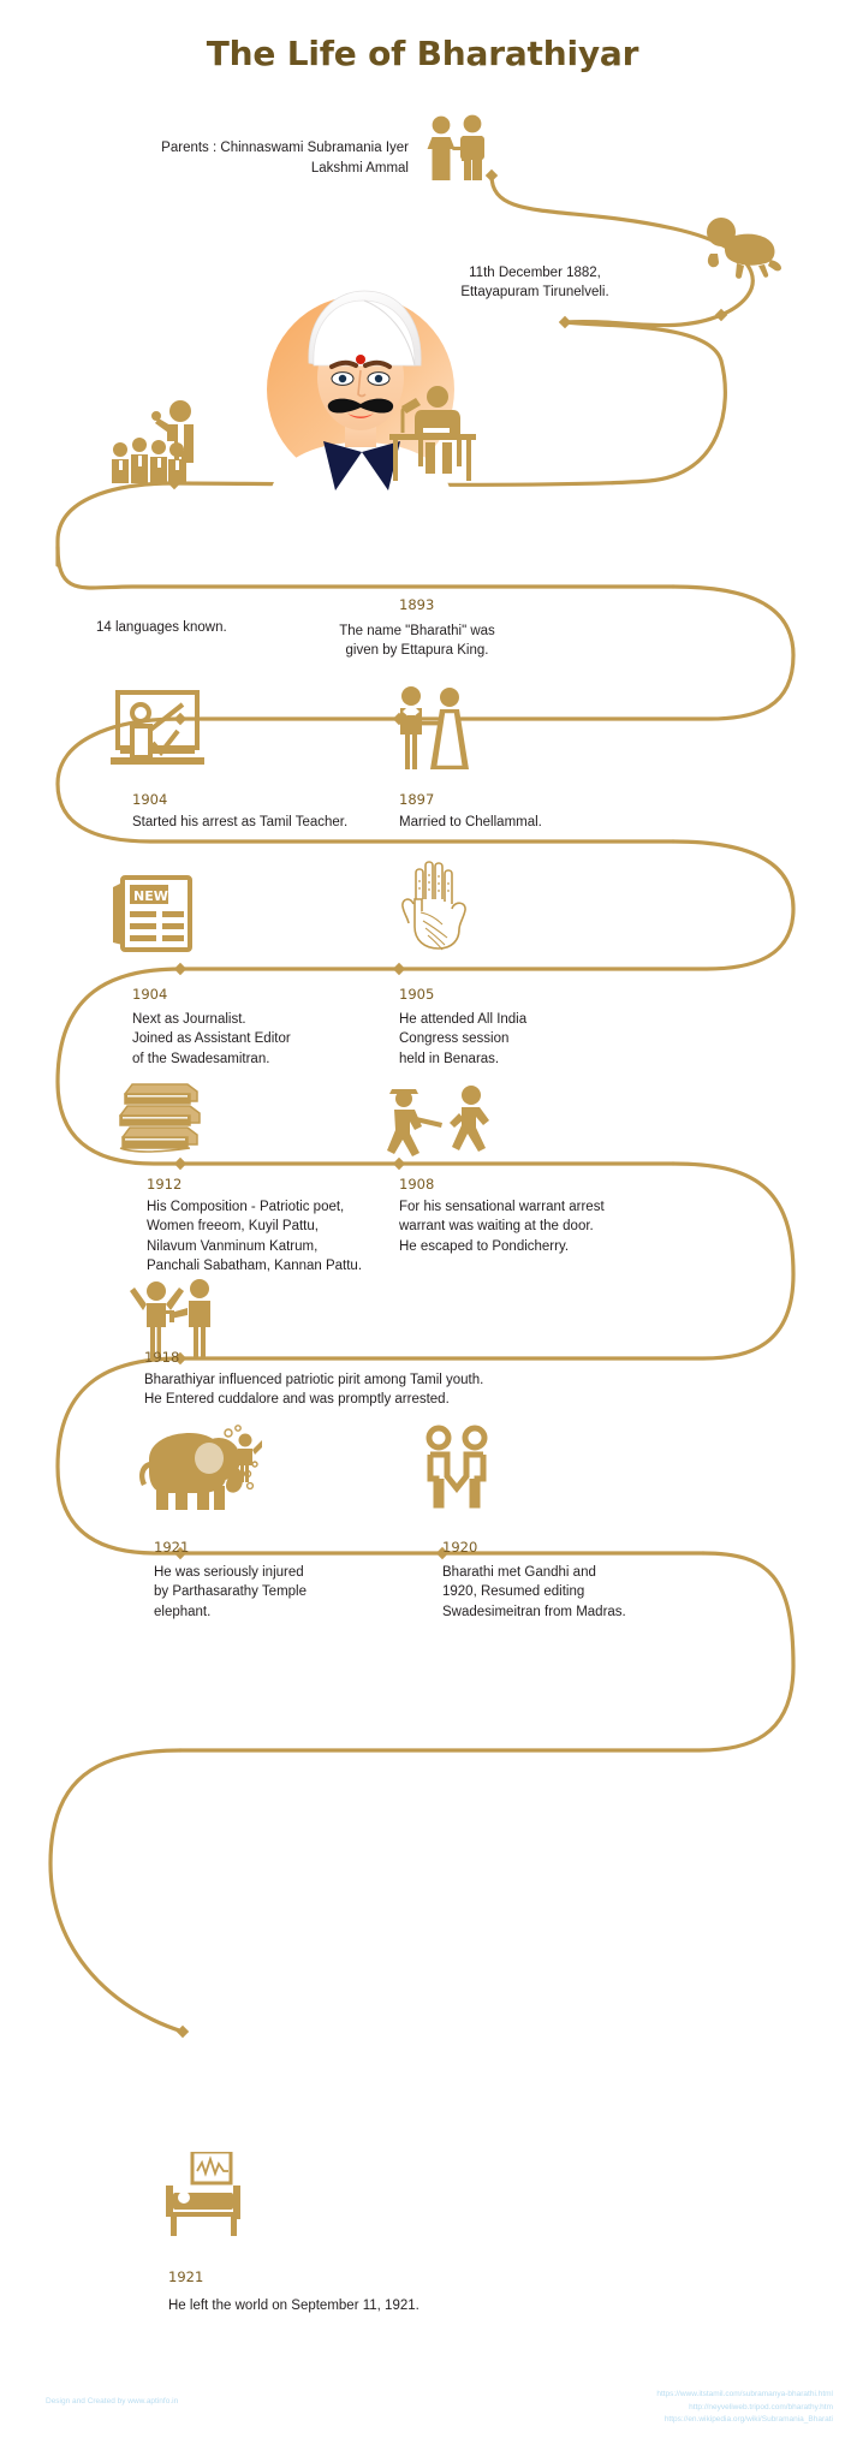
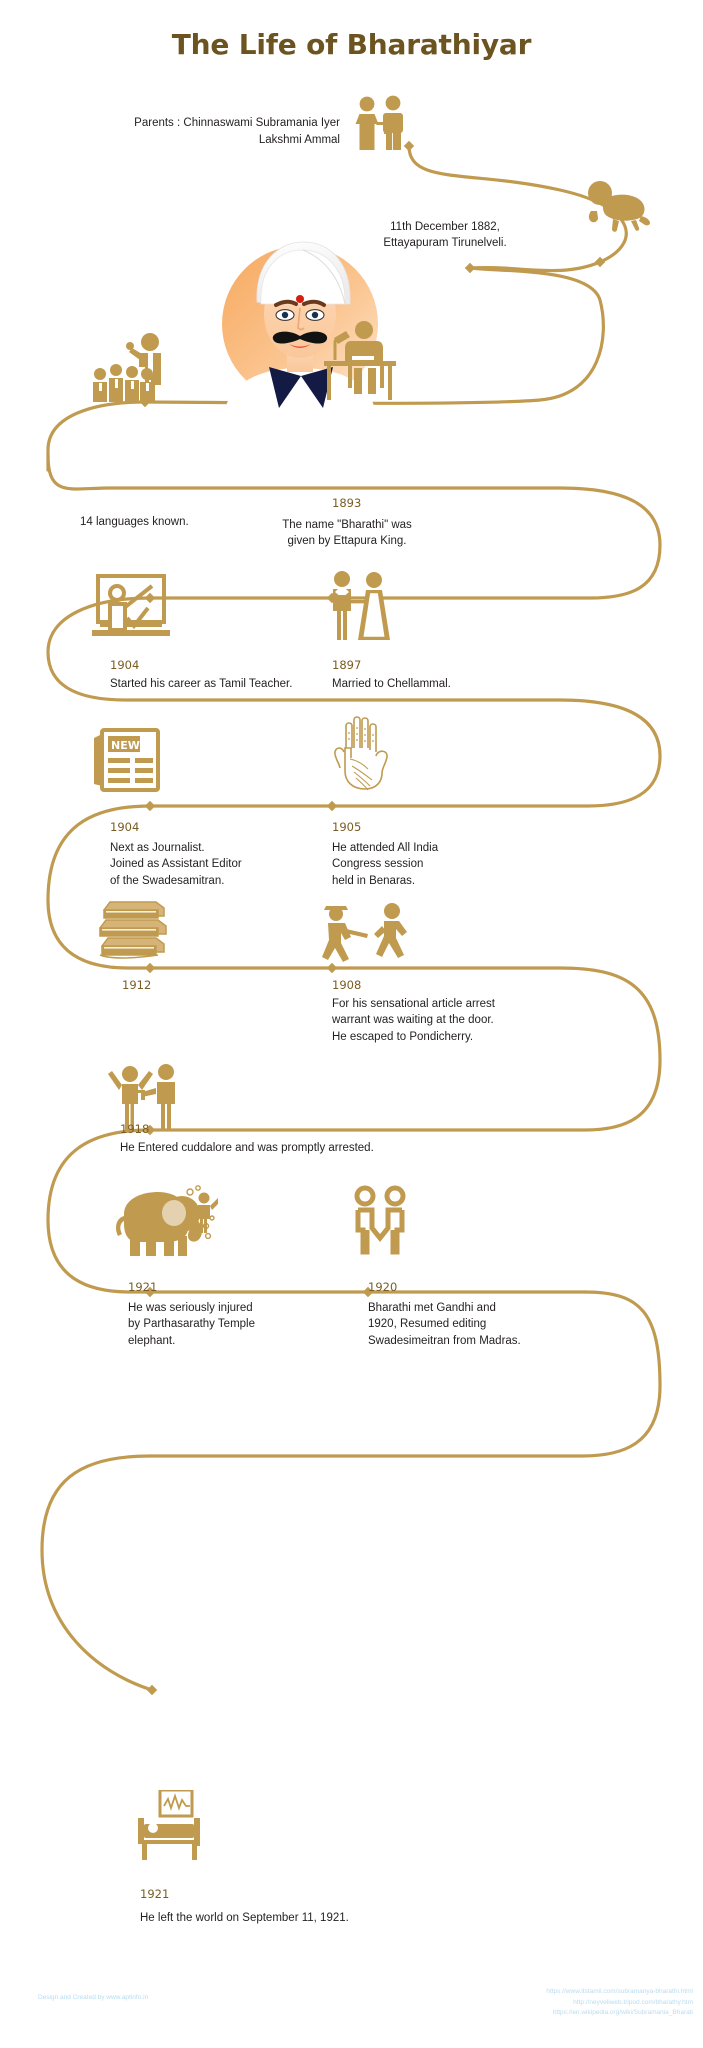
  The Life of Bharathiyar
  Parents : Chinnaswami Subramania Iyer
  Lakshmi Ammal
  11th December 1882,
  Ettayapuram Tirunelveli.
  14 languages known.
  1893
  The name "Bharathi" was
  given by Ettapura King.
  1904
- Started his arrest as Tamil Teacher.
+ Started his career as Tamil Teacher.
  1897
  Married to Chellammal.
  NEWS
  1904
  Next as Journalist.
  Joined as Assistant Editor
  of the Swadesamitran.
  1905
  He attended All India
  Congress session
  held in Benaras.
  1912
- His Composition - Patriotic poet,
- Women freeom, Kuyil Pattu,
- Nilavum Vanminum Katrum,
- Panchali Sabatham, Kannan Pattu.
  1908
- For his sensational warrant arrest
+ For his sensational article arrest
  warrant was waiting at the door.
  He escaped to Pondicherry.
  1918
- Bharathiyar influenced patriotic pirit among Tamil youth.
  He Entered cuddalore and was promptly arrested.
  1921
  He was seriously injured
  by Parthasarathy Temple
  elephant.
  1920
  Bharathi met Gandhi and
  1920, Resumed editing
  Swadesimeitran from Madras.
  1921
  He left the world on September 11, 1921.
